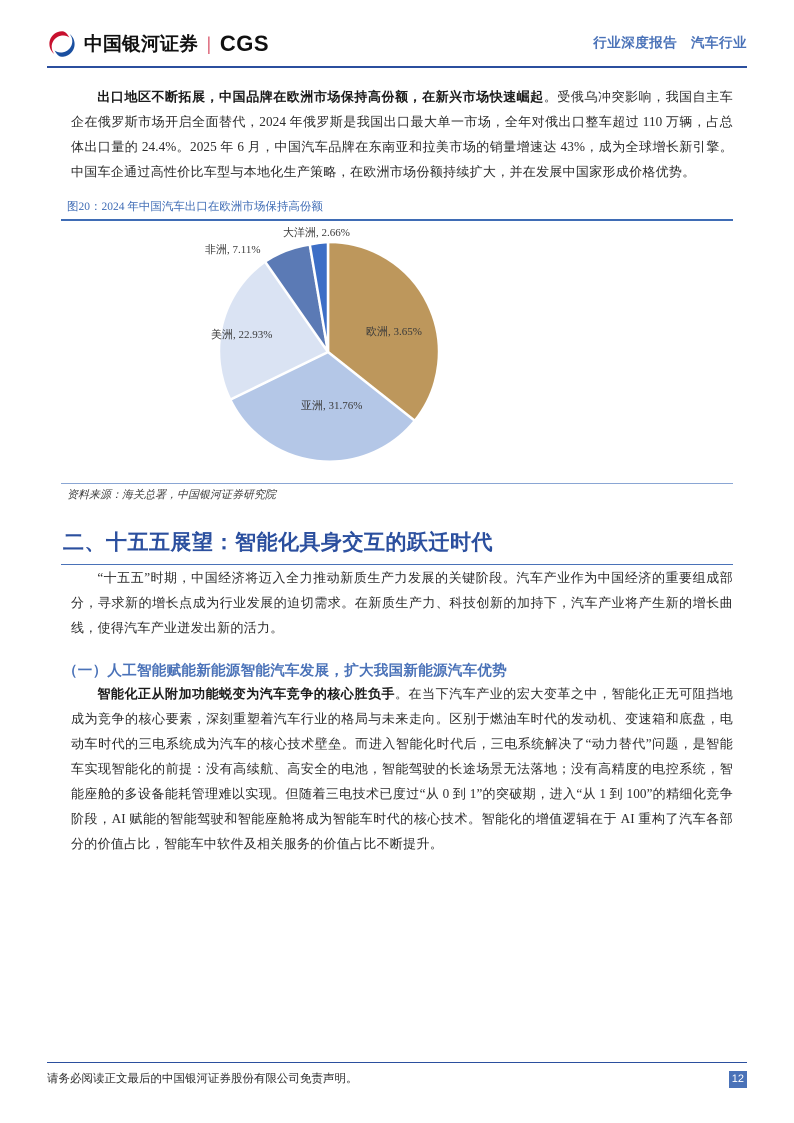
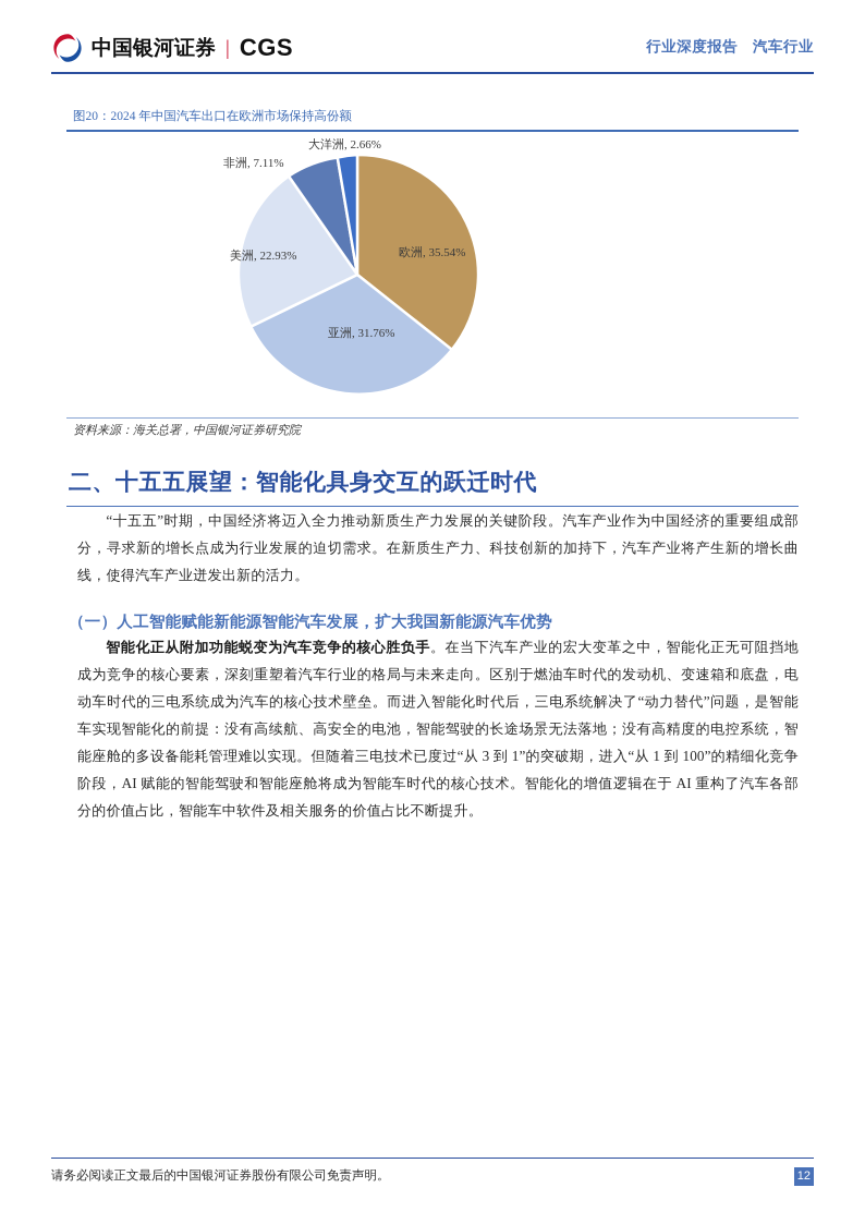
  中国银河证券
  |
  CGS
  行业深度报告 汽车行业
- 出口地区不断拓展，中国品牌在欧洲市场保持高份额，在新兴市场快速崛起。受俄乌冲突影响，我国自主车企在俄罗斯市场开启全面替代，2024 年俄罗斯是我国出口最大单一市场，全年对俄出口整车超过 110 万辆，占总体出口量的 24.4%。2025 年 6 月，中国汽车品牌在东南亚和拉美市场的销量增速达 43%，成为全球增长新引擎。中国车企通过高性价比车型与本地化生产策略，在欧洲市场份额持续扩大，并在发展中国家形成价格优势。
  图20：2024 年中国汽车出口在欧洲市场保持高份额
- 欧洲, 3.65%
+ 欧洲, 35.54%
  亚洲, 31.76%
  美洲, 22.93%
  非洲, 7.11%
  大洋洲, 2.66%
  资料来源：海关总署，中国银河证券研究院
  二、十五五展望：智能化具身交互的跃迁时代
  “十五五”时期，中国经济将迈入全力推动新质生产力发展的关键阶段。汽车产业作为中国经济的重要组成部分，寻求新的增长点成为行业发展的迫切需求。在新质生产力、科技创新的加持下，汽车产业将产生新的增长曲线，使得汽车产业迸发出新的活力。
  （一）人工智能赋能新能源智能汽车发展，扩大我国新能源汽车优势
- 智能化正从附加功能蜕变为汽车竞争的核心胜负手。在当下汽车产业的宏大变革之中，智能化正无可阻挡地成为竞争的核心要素，深刻重塑着汽车行业的格局与未来走向。区别于燃油车时代的发动机、变速箱和底盘，电动车时代的三电系统成为汽车的核心技术壁垒。而进入智能化时代后，三电系统解决了“动力替代”问题，是智能车实现智能化的前提：没有高续航、高安全的电池，智能驾驶的长途场景无法落地；没有高精度的电控系统，智能座舱的多设备能耗管理难以实现。但随着三电技术已度过“从 0 到 1”的突破期，进入“从 1 到 100”的精细化竞争阶段，AI 赋能的智能驾驶和智能座舱将成为智能车时代的核心技术。智能化的增值逻辑在于 AI 重构了汽车各部分的价值占比，智能车中软件及相关服务的价值占比不断提升。
+ 智能化正从附加功能蜕变为汽车竞争的核心胜负手。在当下汽车产业的宏大变革之中，智能化正无可阻挡地成为竞争的核心要素，深刻重塑着汽车行业的格局与未来走向。区别于燃油车时代的发动机、变速箱和底盘，电动车时代的三电系统成为汽车的核心技术壁垒。而进入智能化时代后，三电系统解决了“动力替代”问题，是智能车实现智能化的前提：没有高续航、高安全的电池，智能驾驶的长途场景无法落地；没有高精度的电控系统，智能座舱的多设备能耗管理难以实现。但随着三电技术已度过“从 3 到 1”的突破期，进入“从 1 到 100”的精细化竞争阶段，AI 赋能的智能驾驶和智能座舱将成为智能车时代的核心技术。智能化的增值逻辑在于 AI 重构了汽车各部分的价值占比，智能车中软件及相关服务的价值占比不断提升。
  请务必阅读正文最后的中国银河证券股份有限公司免责声明。
  12
